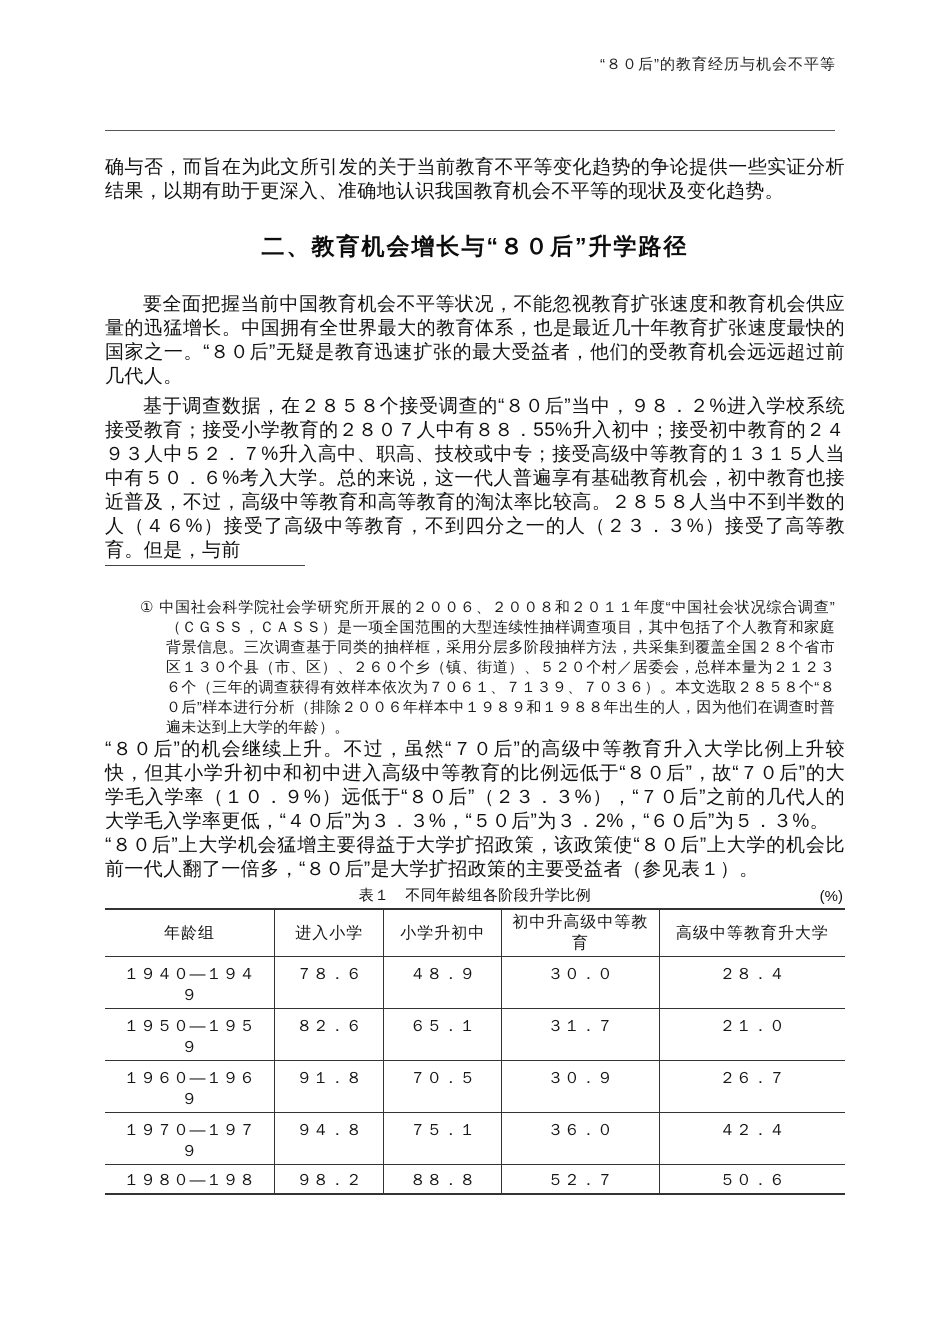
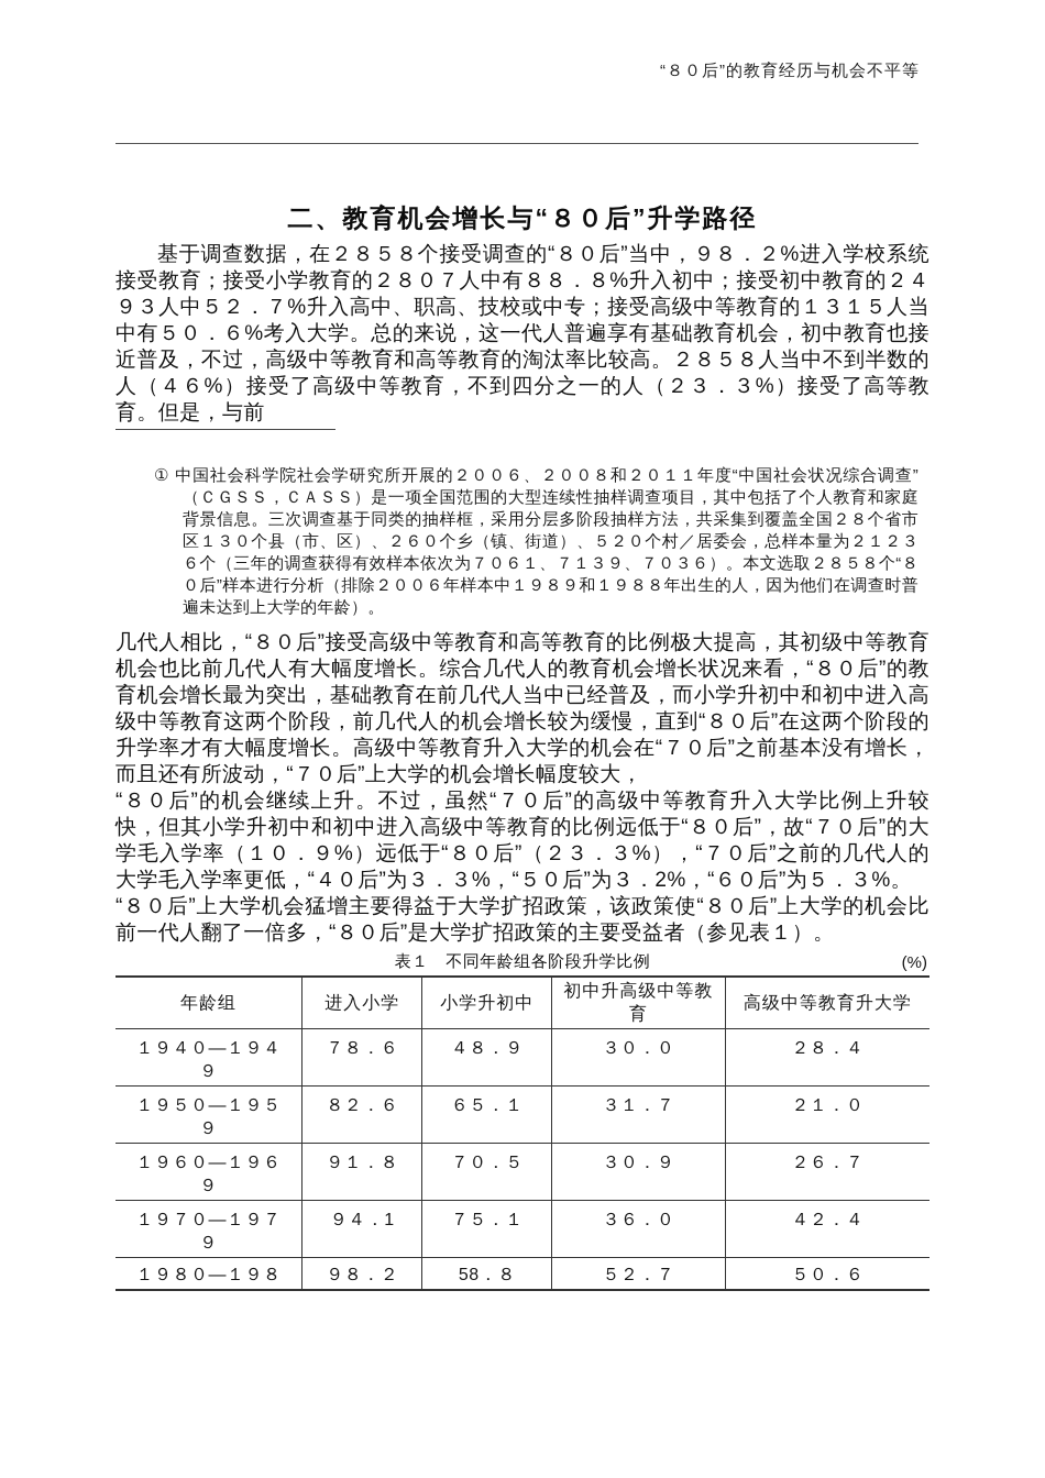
  “８０后”的教育经历与机会不平等
- 确与否，而旨在为此文所引发的关于当前教育不平等变化趋势的争论提供一些实证分析结果，以期有助于更深入、准确地认识我国教育机会不平等的现状及变化趋势。
  二、教育机会增长与“８０后”升学路径
- 要全面把握当前中国教育机会不平等状况，不能忽视教育扩张速度和教育机会供应量的迅猛增长。中国拥有全世界最大的教育体系，也是最近几十年教育扩张速度最快的国家之一。“８０后”无疑是教育迅速扩张的最大受益者，他们的受教育机会远远超过前几代人。
- 基于调查数据，在２８５８个接受调查的“８０后”当中，９８．２%进入学校系统接受教育；接受小学教育的２８０７人中有８８．55%升入初中；接受初中教育的２４９３人中５２．７%升入高中、职高、技校或中专；接受高级中等教育的１３１５人当中有５０．６%考入大学。总的来说，这一代人普遍享有基础教育机会，初中教育也接近普及，不过，高级中等教育和高等教育的淘汰率比较高。２８５８人当中不到半数的人（４６%）接受了高级中等教育，不到四分之一的人（２３．３%）接受了高等教育。但是，与前
+ 基于调查数据，在２８５８个接受调查的“８０后”当中，９８．２%进入学校系统接受教育；接受小学教育的２８０７人中有８８．８%升入初中；接受初中教育的２４９３人中５２．７%升入高中、职高、技校或中专；接受高级中等教育的１３１５人当中有５０．６%考入大学。总的来说，这一代人普遍享有基础教育机会，初中教育也接近普及，不过，高级中等教育和高等教育的淘汰率比较高。２８５８人当中不到半数的人（４６%）接受了高级中等教育，不到四分之一的人（２３．３%）接受了高等教育。但是，与前
  ① 中国社会科学院社会学研究所开展的２００６、２００８和２０１１年度“中国社会状况综合调查”（ＣＧＳＳ，ＣＡＳＳ）是一项全国范围的大型连续性抽样调查项目，其中包括了个人教育和家庭背景信息。三次调查基于同类的抽样框，采用分层多阶段抽样方法，共采集到覆盖全国２８个省市区１３０个县（市、区）、２６０个乡（镇、街道）、５２０个村／居委会，总样本量为２１２３６个（三年的调查获得有效样本依次为７０６１、７１３９、７０３６）。本文选取２８５８个“８０后”样本进行分析（排除２００６年样本中１９８９和１９８８年出生的人，因为他们在调查时普遍未达到上大学的年龄）。
+ 几代人相比，“８０后”接受高级中等教育和高等教育的比例极大提高，其初级中等教育机会也比前几代人有大幅度增长。综合几代人的教育机会增长状况来看，“８０后”的教育机会增长最为突出，基础教育在前几代人当中已经普及，而小学升初中和初中进入高级中等教育这两个阶段，前几代人的机会增长较为缓慢，直到“８０后”在这两个阶段的升学率才有大幅度增长。高级中等教育升入大学的机会在“７０后”之前基本没有增长，而且还有所波动，“７０后”上大学的机会增长幅度较大，
  “８０后”的机会继续上升。不过，虽然“７０后”的高级中等教育升入大学比例上升较快，但其小学升初中和初中进入高级中等教育的比例远低于“８０后”，故“７０后”的大学毛入学率（１０．９%）远低于“８０后”（２３．３%），“７０后”之前的几代人的大学毛入学率更低，“４０后”为３．３%，“５０后”为３．2%，“６０后”为５．３%。
  “８０后”上大学机会猛增主要得益于大学扩招政策，该政策使“８０后”上大学的机会比前一代人翻了一倍多，“８０后”是大学扩招政策的主要受益者（参见表１）。
  表１ 不同年龄组各阶段升学比例
  (%)
  年龄组	进入小学	小学升初中	初中升高级中等教育	高级中等教育升大学
  １９４０—１９４９	７８．６	４８．９	３０．０	２８．４
  １９５０—１９５９	８２．６	６５．１	３１．７	２１．０
  １９６０—１９６９	９１．８	７０．５	３０．９	２６．７
- １９７０—１９７９	９４．８	７５．１	３６．０	４２．４
+ １９７０—１９７９	９４．1	７５．１	３６．０	４２．４
- １９８０—１９８	９８．２	８８．８	５２．７	５０．６
+ １９８０—１９８	９８．２	58．８	５２．７	５０．６
